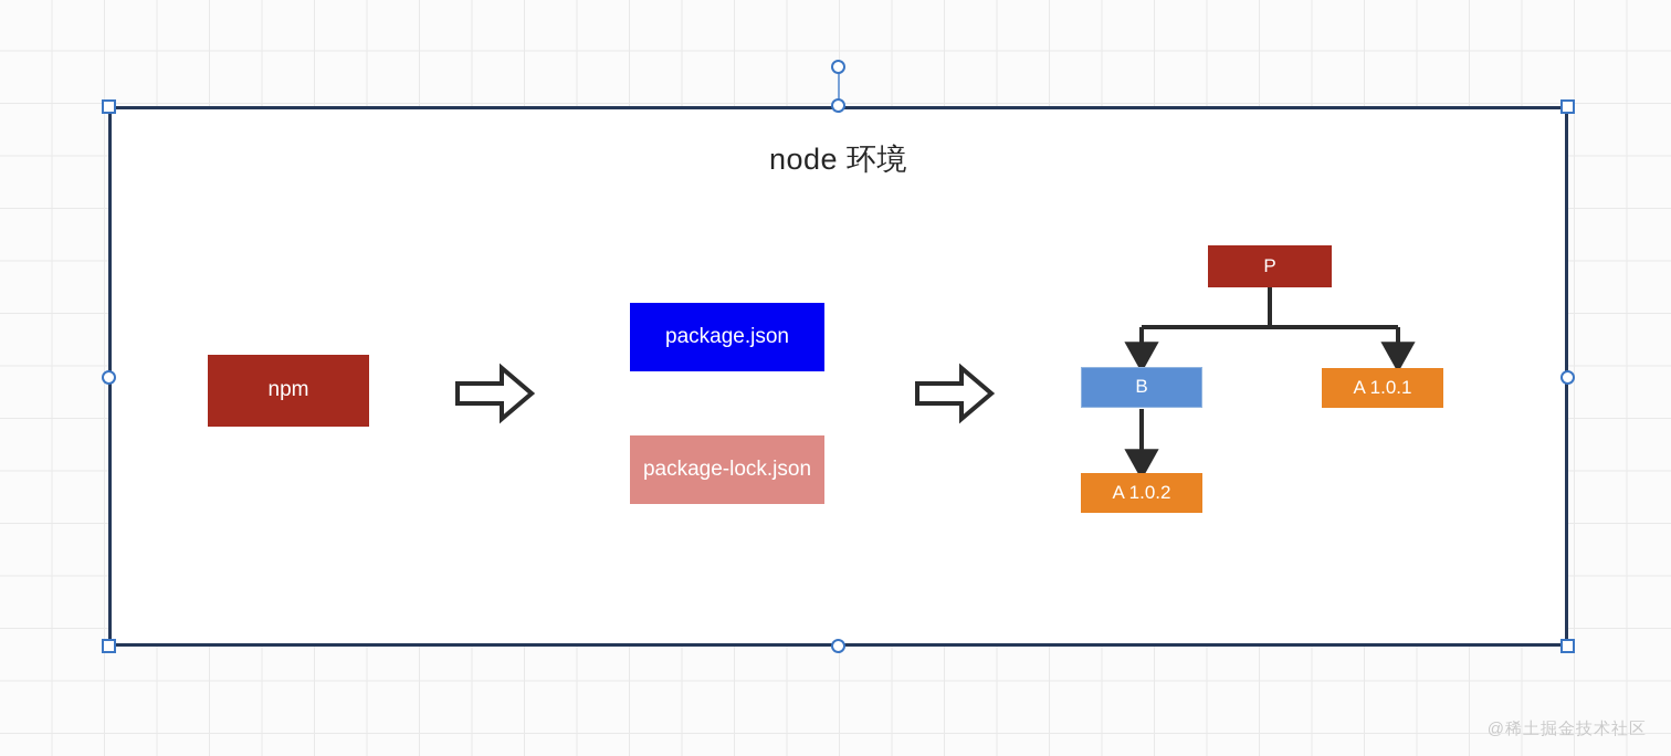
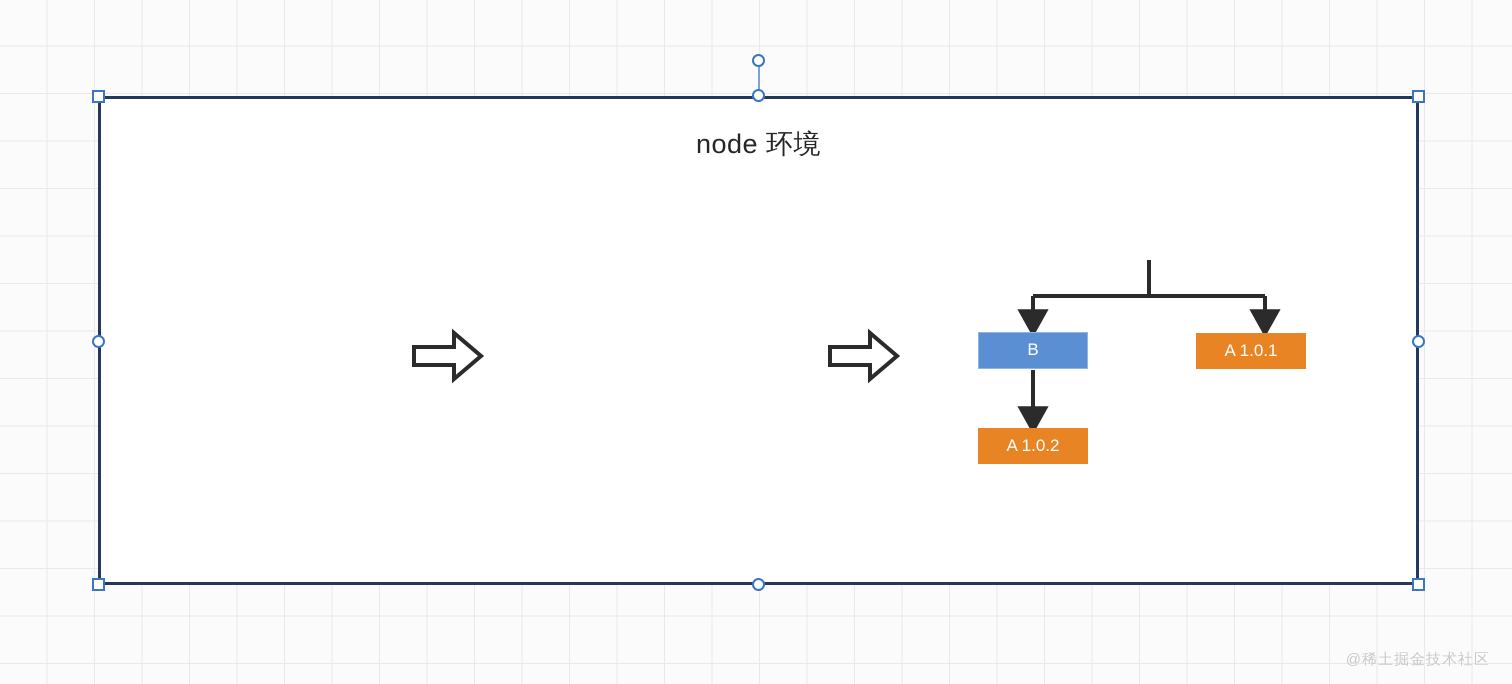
  node 环境
- npm
- package.json
- package-lock.json
- P
  B
  A 1.0.1
  A 1.0.2
  @稀土掘金技术社区
